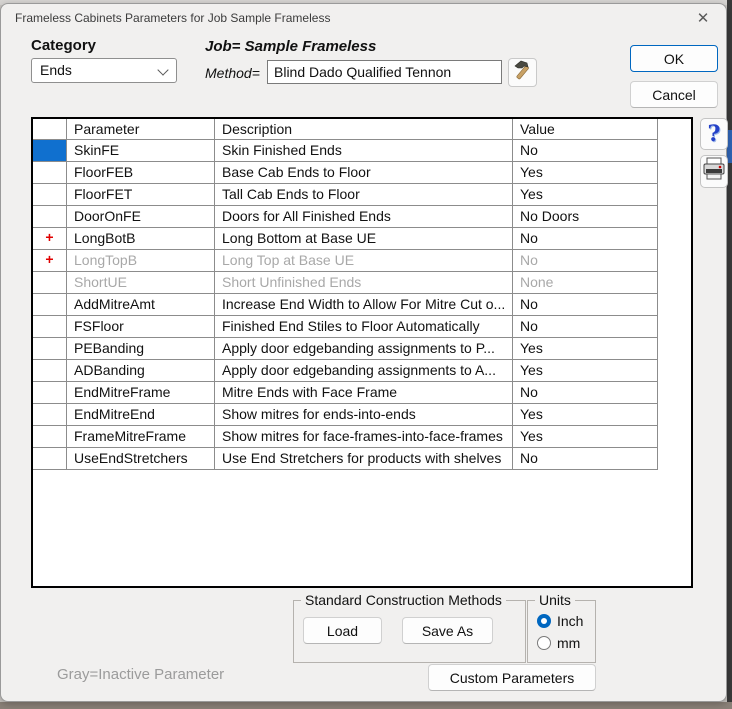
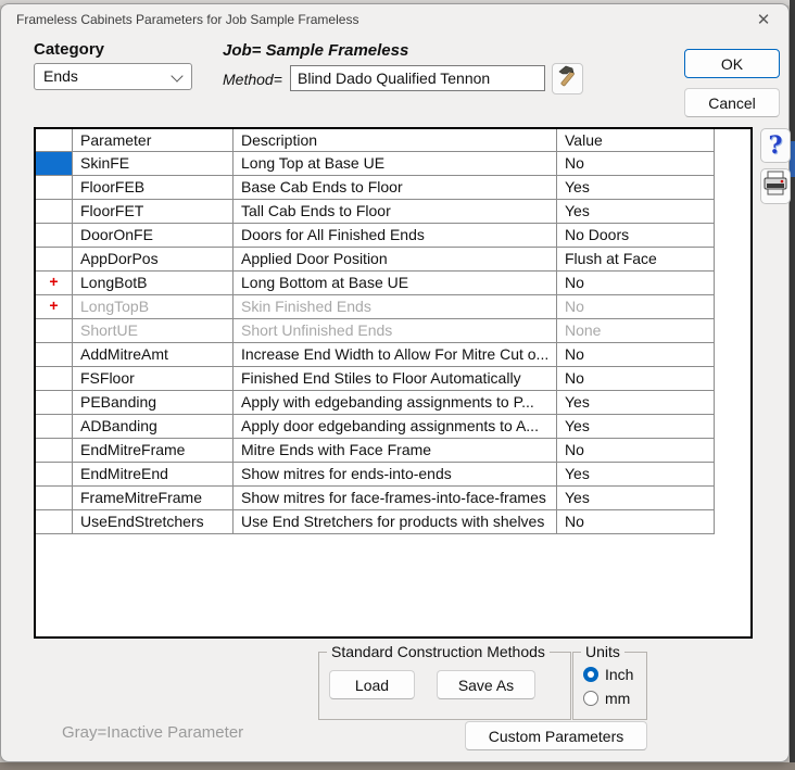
  Frameless Cabinets Parameters for Job Sample Frameless
  ✕
  Category
  Ends
  Job= Sample Frameless
  Method=
  Blind Dado Qualified Tennon
  OK
  Cancel
  Parameter
  Description
  Value
  SkinFE
- Skin Finished Ends
+ Long Top at Base UE
  No
  FloorFEB
  Base Cab Ends to Floor
  Yes
  FloorFET
  Tall Cab Ends to Floor
  Yes
  DoorOnFE
  Doors for All Finished Ends
  No Doors
+ AppDorPos
+ Applied Door Position
+ Flush at Face
  +
  LongBotB
  Long Bottom at Base UE
  No
  +
  LongTopB
- Long Top at Base UE
+ Skin Finished Ends
  No
  ShortUE
  Short Unfinished Ends
  None
  AddMitreAmt
  Increase End Width to Allow For Mitre Cut o...
  No
  FSFloor
  Finished End Stiles to Floor Automatically
  No
  PEBanding
- Apply door edgebanding assignments to P...
+ Apply with edgebanding assignments to P...
  Yes
  ADBanding
  Apply door edgebanding assignments to A...
  Yes
  EndMitreFrame
  Mitre Ends with Face Frame
  No
  EndMitreEnd
  Show mitres for ends-into-ends
  Yes
  FrameMitreFrame
  Show mitres for face-frames-into-face-frames
  Yes
  UseEndStretchers
  Use End Stretchers for products with shelves
  No
  ?
  Standard Construction Methods
  Load
  Save As
  Units
  Inch
  mm
  Custom Parameters
  Gray=Inactive Parameter
